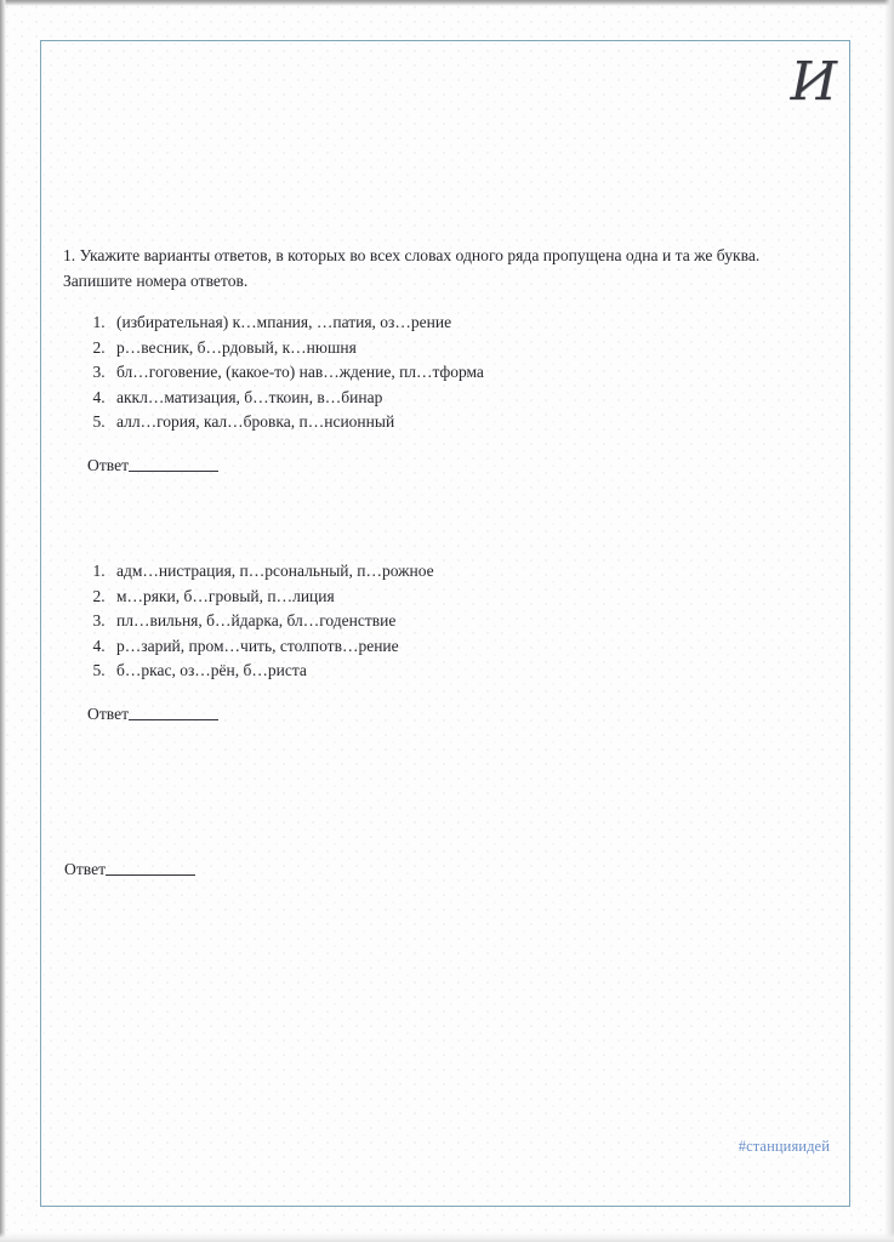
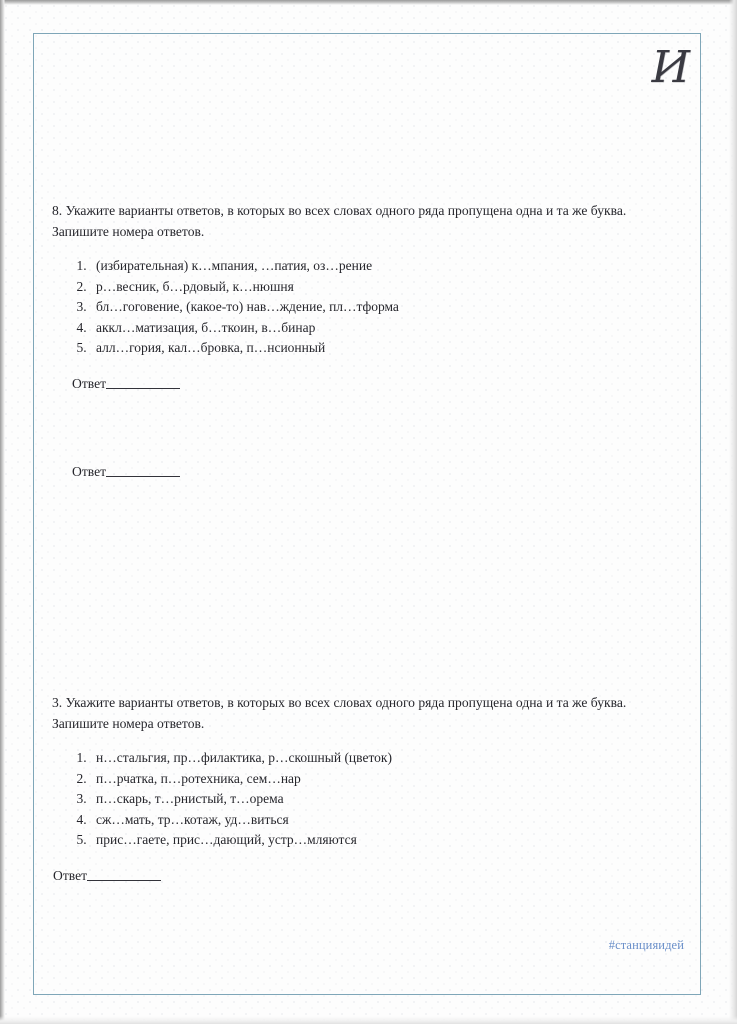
  И
- 1. Укажите варианты ответов, в которых во всех словах одного ряда пропущена одна и та же буква. Запишите номера ответов.
+ 8. Укажите варианты ответов, в которых во всех словах одного ряда пропущена одна и та же буква. Запишите номера ответов.
  (избирательная) к…мпания, …патия, оз…рение
  р…весник, б…рдовый, к…нюшня
  бл…гоговение, (какое-то) нав…ждение, пл…тформа
  аккл…матизация, б…ткоин, в…бинар
  алл…гория, кал…бровка, п…нсионный
  Ответ
- адм…нистрация, п…рсональный, п…рожное
- м…ряки, б…гровый, п…лиция
- пл…вильня, б…йдарка, бл…годенствие
- р…зарий, пром…чить, столпотв…рение
- б…ркас, оз…рён, б…риста
  Ответ
+ 3. Укажите варианты ответов, в которых во всех словах одного ряда пропущена одна и та же буква. Запишите номера ответов.
+ н…стальгия, пр…филактика, р…скошный (цветок)
+ п…рчатка, п…ротехника, сем…нар
+ п…скарь, т…рнистый, т…орема
+ сж…мать, тр…котаж, уд…виться
+ прис…гаете, прис…дающий, устр…мляются
  Ответ
  #станцияидей
